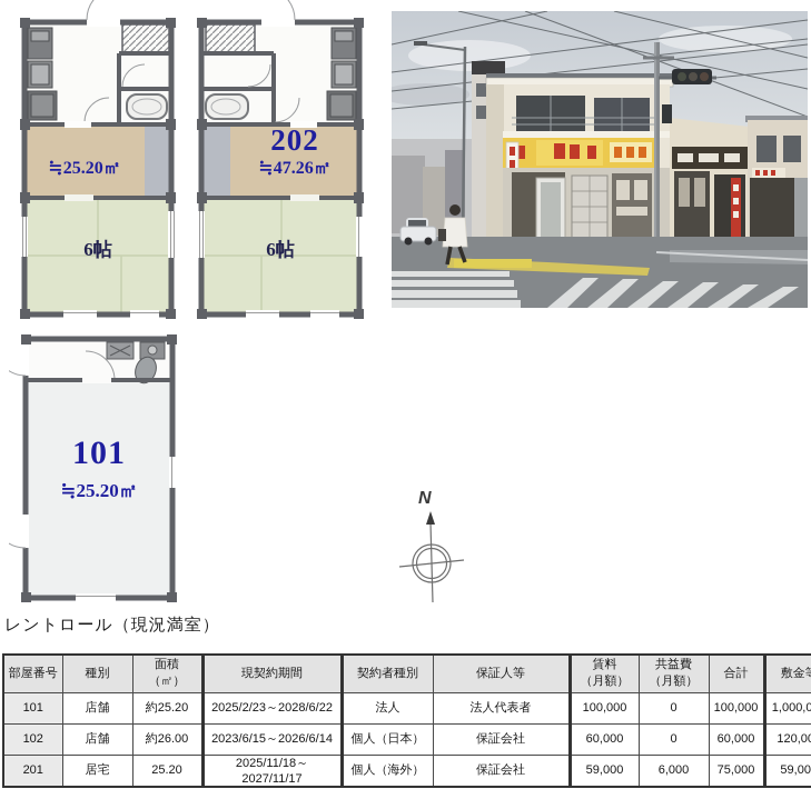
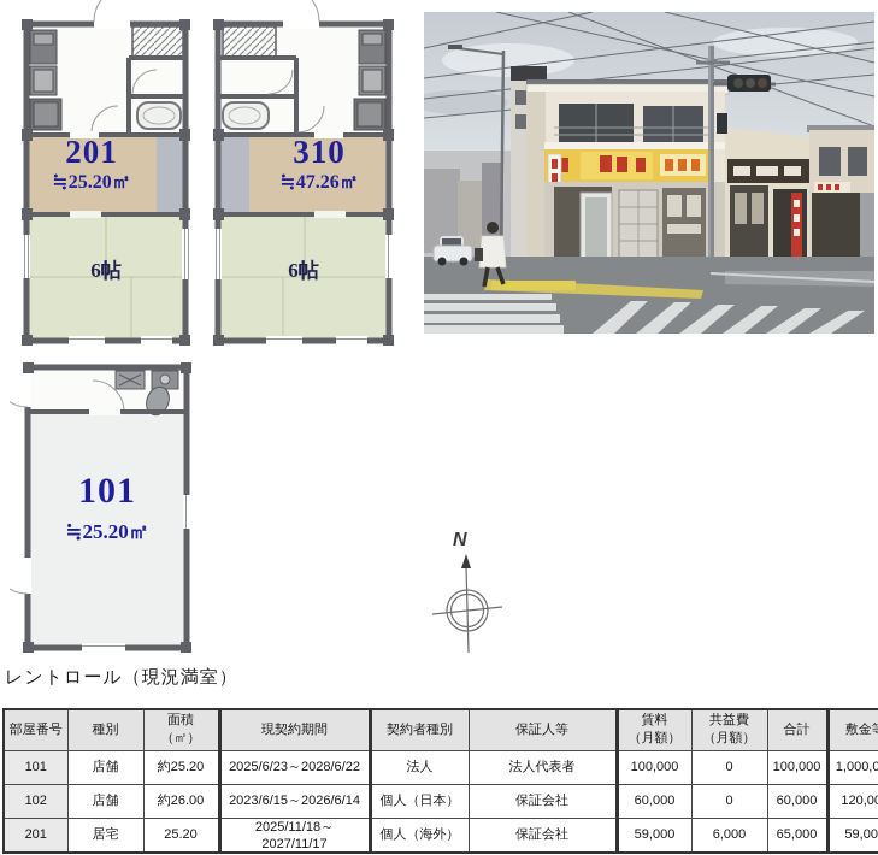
+ 201
  ≒25.20㎡
  6帖
- 202
+ 310
  ≒47.26㎡
  6帖
  101
  ≒25.20㎡
  N
  レントロール（現況満室）
  部屋番号	種別	面積 （㎡）	現契約期間	契約者種別	保証人等	賃料 （月額）	共益費 （月額）	合計	敷金
- 101	店舗	約25.20	2025/2/23～2028/6/22	法人	法人代表者	100,000	0	100,000	1,000,0
+ 101	店舗	約25.20	2025/6/23～2028/6/22	法人	法人代表者	100,000	0	100,000	1,000,0
  102	店舗	約26.00	2023/6/15～2026/6/14	個人（日本）	保証会社	60,000	0	60,000	120,0
- 201	居宅	25.20	2025/11/18～2027/11/17	個人（海外）	保証会社	59,000	6,000	75,000	59,00
+ 201	居宅	25.20	2025/11/18～2027/11/17	個人（海外）	保証会社	59,000	6,000	65,000	59,00
